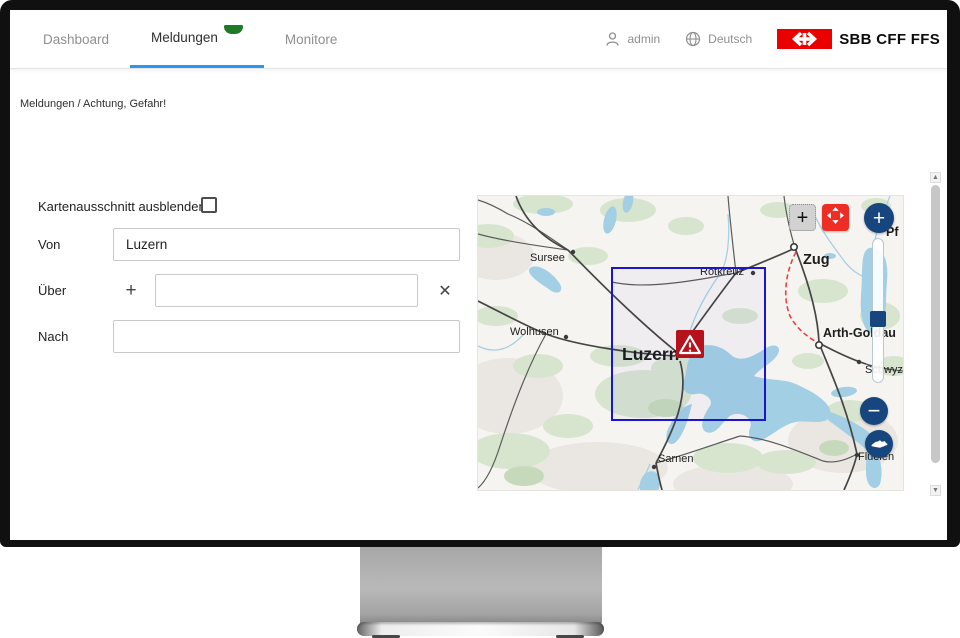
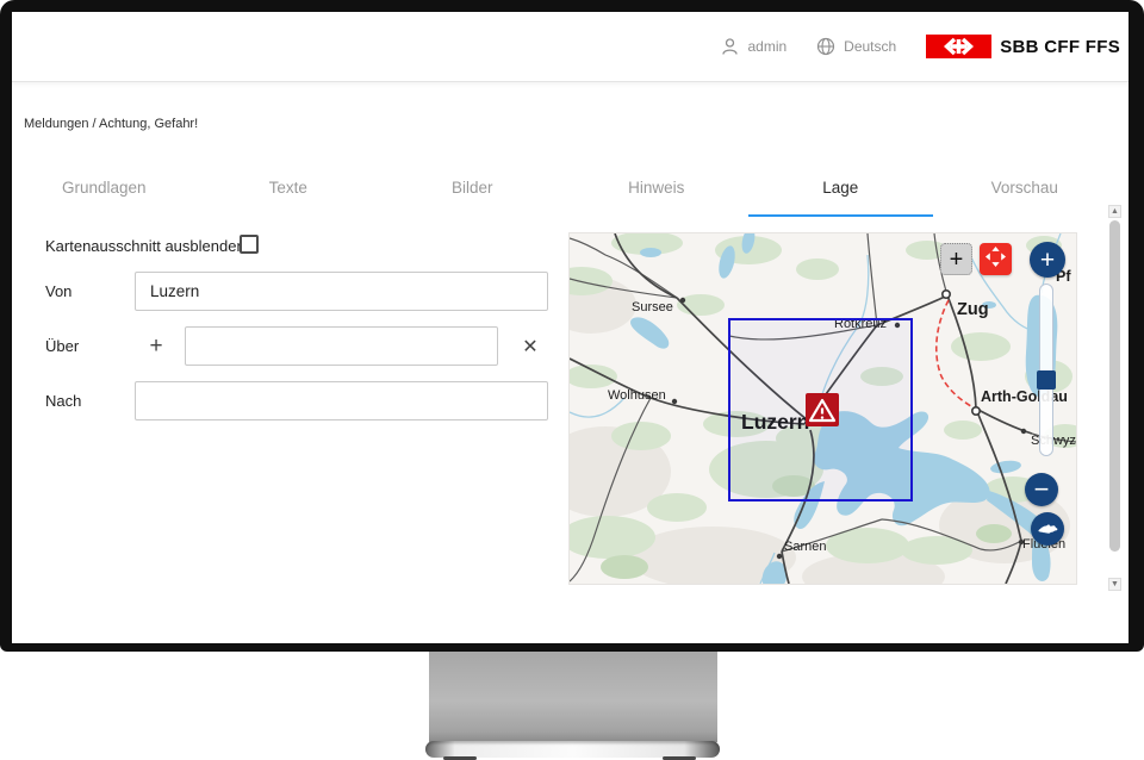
- Dashboard
- Meldungen
- Monitore
  admin
  Deutsch
  SBB CFF FFS
  Meldungen / Achtung, Gefahr!
+ Grundlagen
+ Texte
+ Bilder
+ Hinweis
+ Lage
+ Vorschau
  Kartenausschnitt ausblende
  Von
  Luzern
  Über
  +
  ✕
  Nach
  Sursee
  Wolhusen
  Rotkreuz
  Zug
  Luzern
  Arth-Goau
  Sarnen
  Flüen
  Pf
  +
  +
  −
